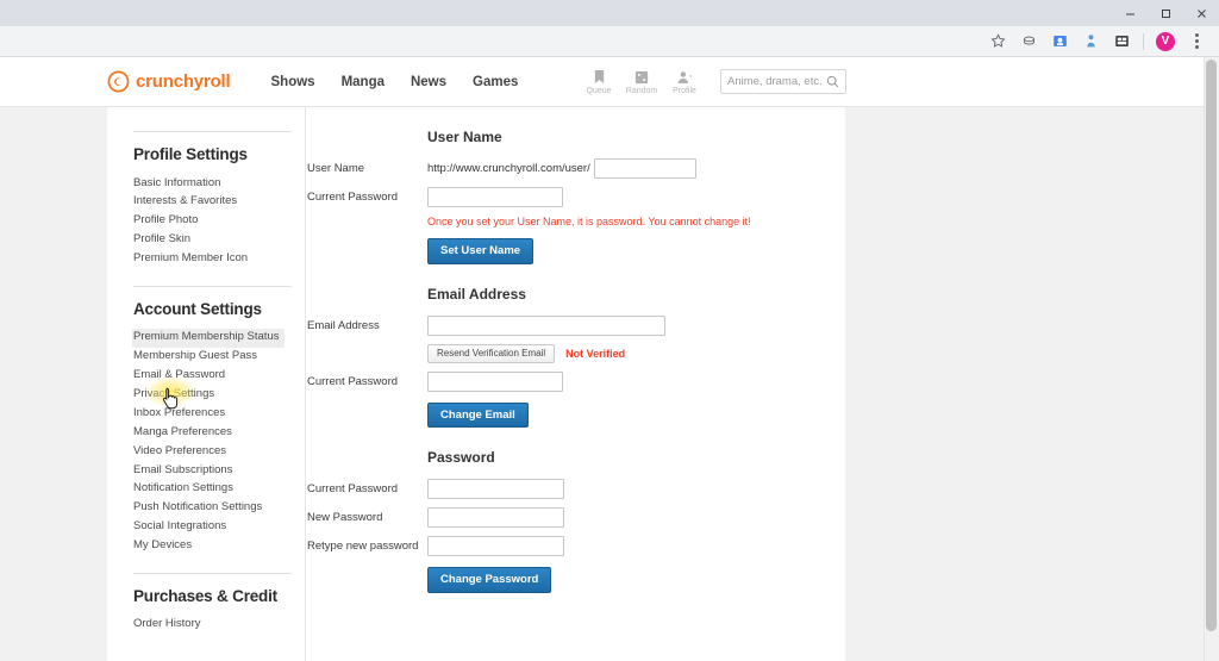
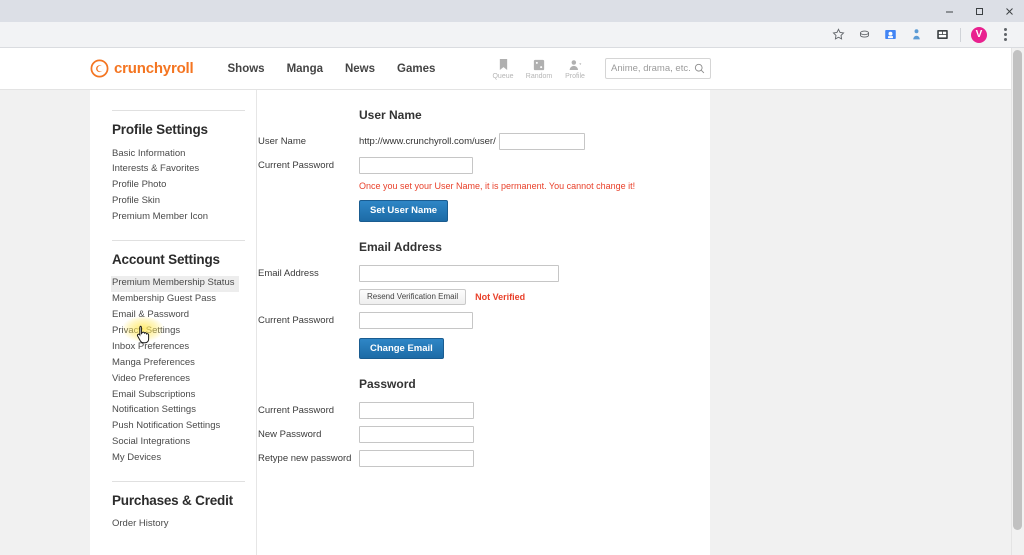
  V
  crunchyroll
  Shows
  Manga
  News
  Games
  Anime, drama, etc.
  Profile Settings
  Basic Information
  Interests & Favorites
  Profile Photo
  Profile Skin
  Premium Member Icon
  Account Settings
  Premium Membership Status
  Membership Guest Pass
  Email & Password
  Inbox Preferences
  Manga Preferences
  Video Preferences
  Email Subscriptions
  Notification Settings
  Push Notification Settings
  Social Integrations
  My Devices
  Purchases & Credit
  Order History
  User Name
  User Name
  http://www.crunchyroll.com/user/
  Current Password
- Once you set your User Name, it is password. You cannot change it!
+ Once you set your User Name, it is permanent. You cannot change it!
  Set User Name
  Email Address
  Email Address
  Resend Verification Email
  Not Verified
  Current Password
  Change Email
  Password
  Current Password
  New Password
  Retype new password
- Change Password
